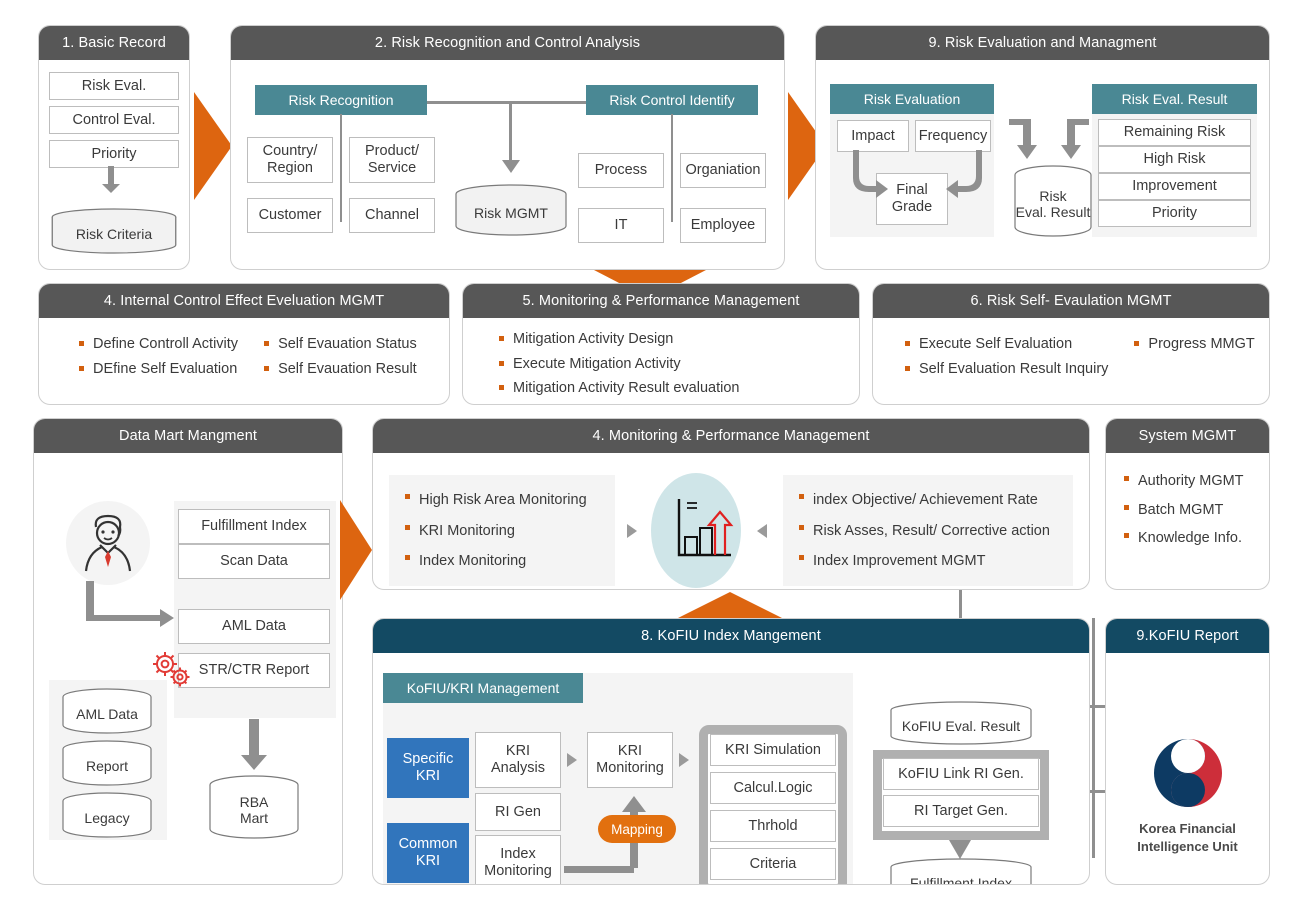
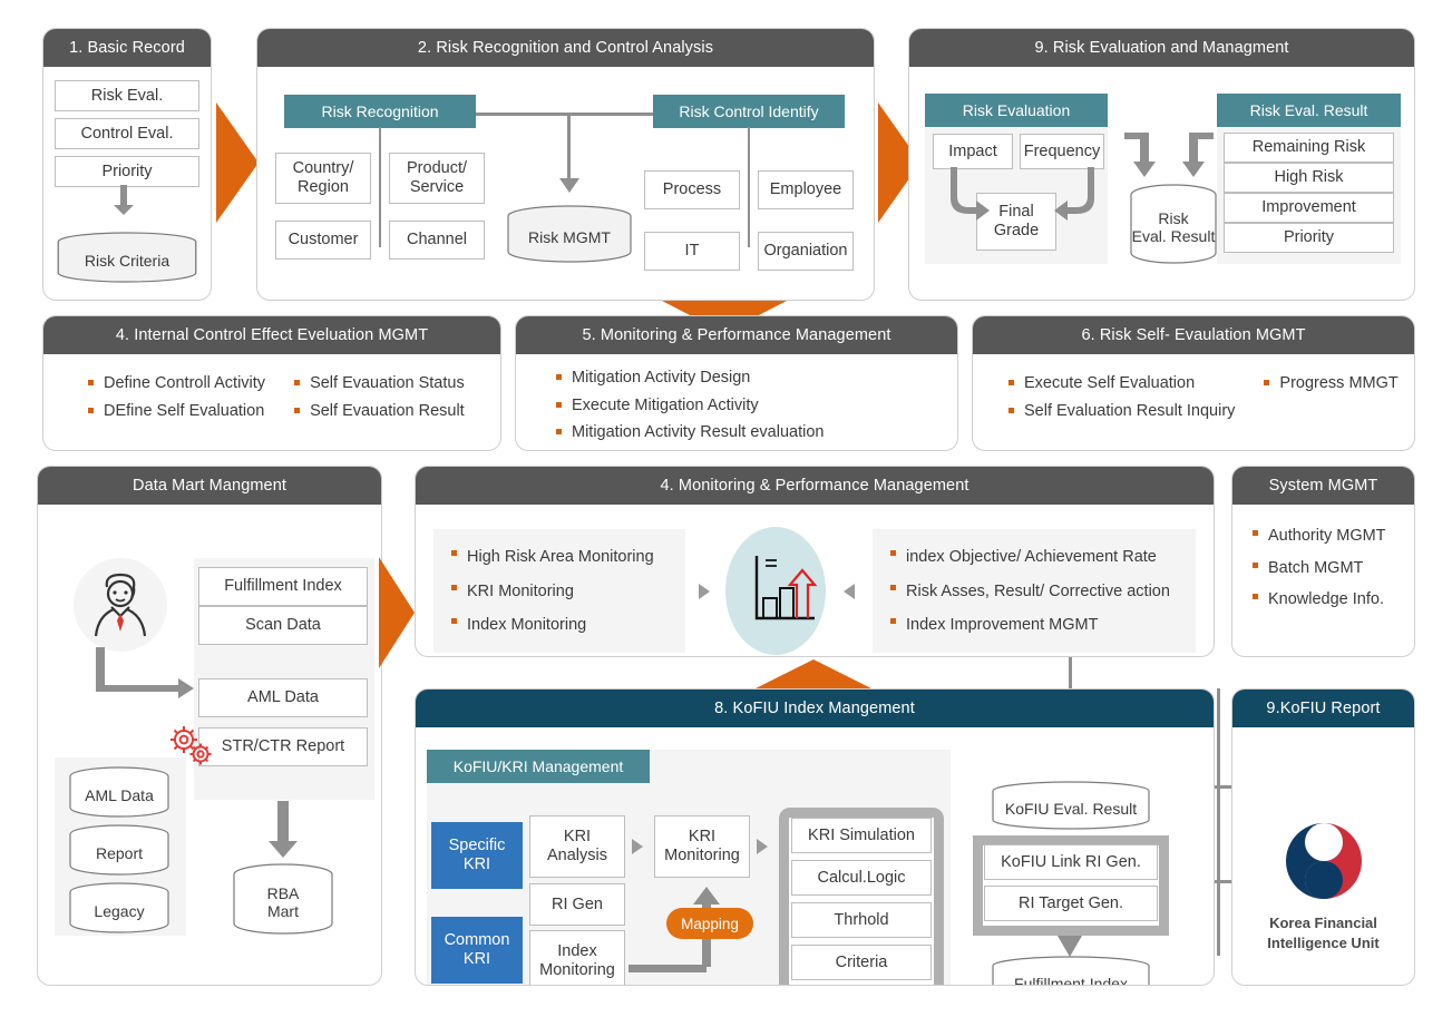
  1. Basic Record
  Risk Eval.
  Control Eval.
  Priority
  Risk Criteria
  2. Risk Recognition and Control Analysis
  Risk Recognition
  Risk Control Identify
  Country/
  Region
  Product/
  Service
  Customer
  Channel
  Risk MGMT
  Process
- Organiation
+ Employee
  IT
- Employee
+ Organiation
  9. Risk Evaluation and Managment
  Risk Evaluation
  Impact
  Frequency
  Final
  Grade
  Risk
  Eval. Result
  Risk Eval. Result
  Remaining Risk
  High Risk
  Improvement
  Priority
  4. Internal Control Effect Eveluation MGMT
  Define Controll Activity
  DEfine Self Evaluation
  Self Evauation Status
  Self Evauation Result
  5. Monitoring & Performance Management
  Mitigation Activity Design
  Execute Mitigation Activity
  Mitigation Activity Result evaluation
  6. Risk Self- Evaulation MGMT
  Execute Self Evaluation
  Self Evaluation Result Inquiry
  Progress MMGT
  Data Mart Mangment
  Fulfillment Index
  Scan Data
  AML Data
  STR/CTR Report
  AML Data
  Report
  Legacy
  RBA
  Mart
  4. Monitoring & Performance Management
  High Risk Area Monitoring
  KRI Monitoring
  Index Monitoring
  index Objective/ Achievement Rate
  Risk Asses, Result/ Corrective action
  Index Improvement MGMT
  System MGMT
  Authority MGMT
  Batch MGMT
  Knowledge Info.
  8. KoFIU Index Mangement
  KoFIU/KRI Management
  Specific
  KRI
  Common
  KRI
  KRI
  Analysis
  RI Gen
  Index
  Monitoring
  KRI
  Monitoring
  Mapping
  KRI Simulation
  Calcul.Logic
  Thrhold
  Criteria
  KoFIU Eval. Result
  KoFIU Link RI Gen.
  RI Target Gen.
  Fulfillment Index
  9.KoFIU Report
  Korea Financial
  Intelligence Unit
